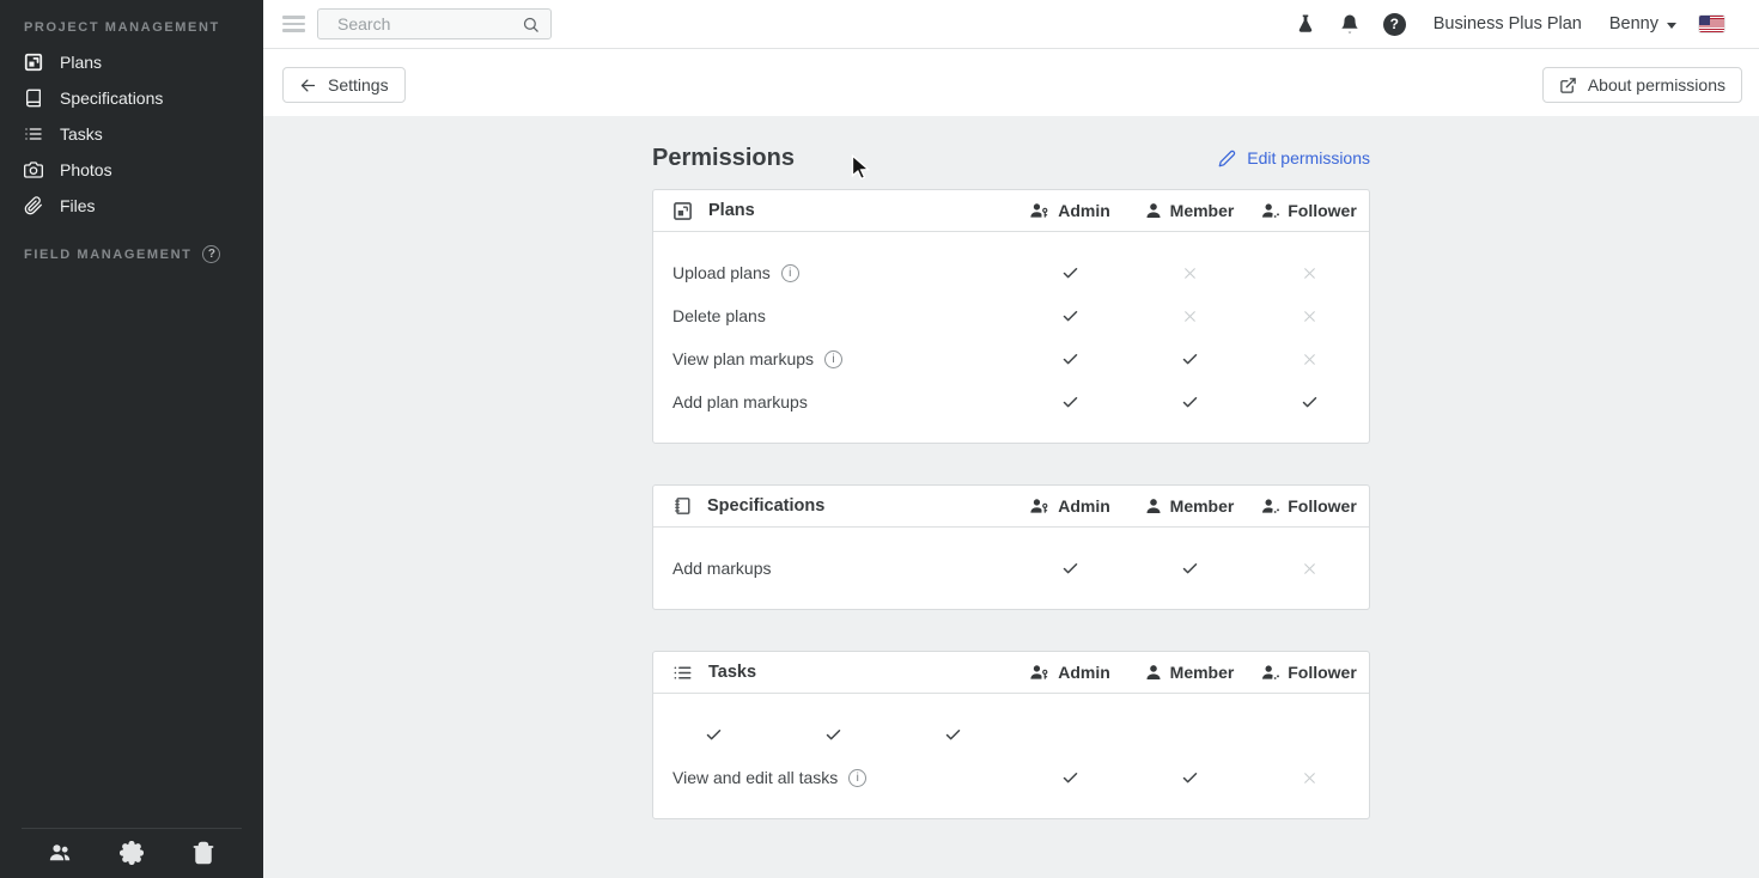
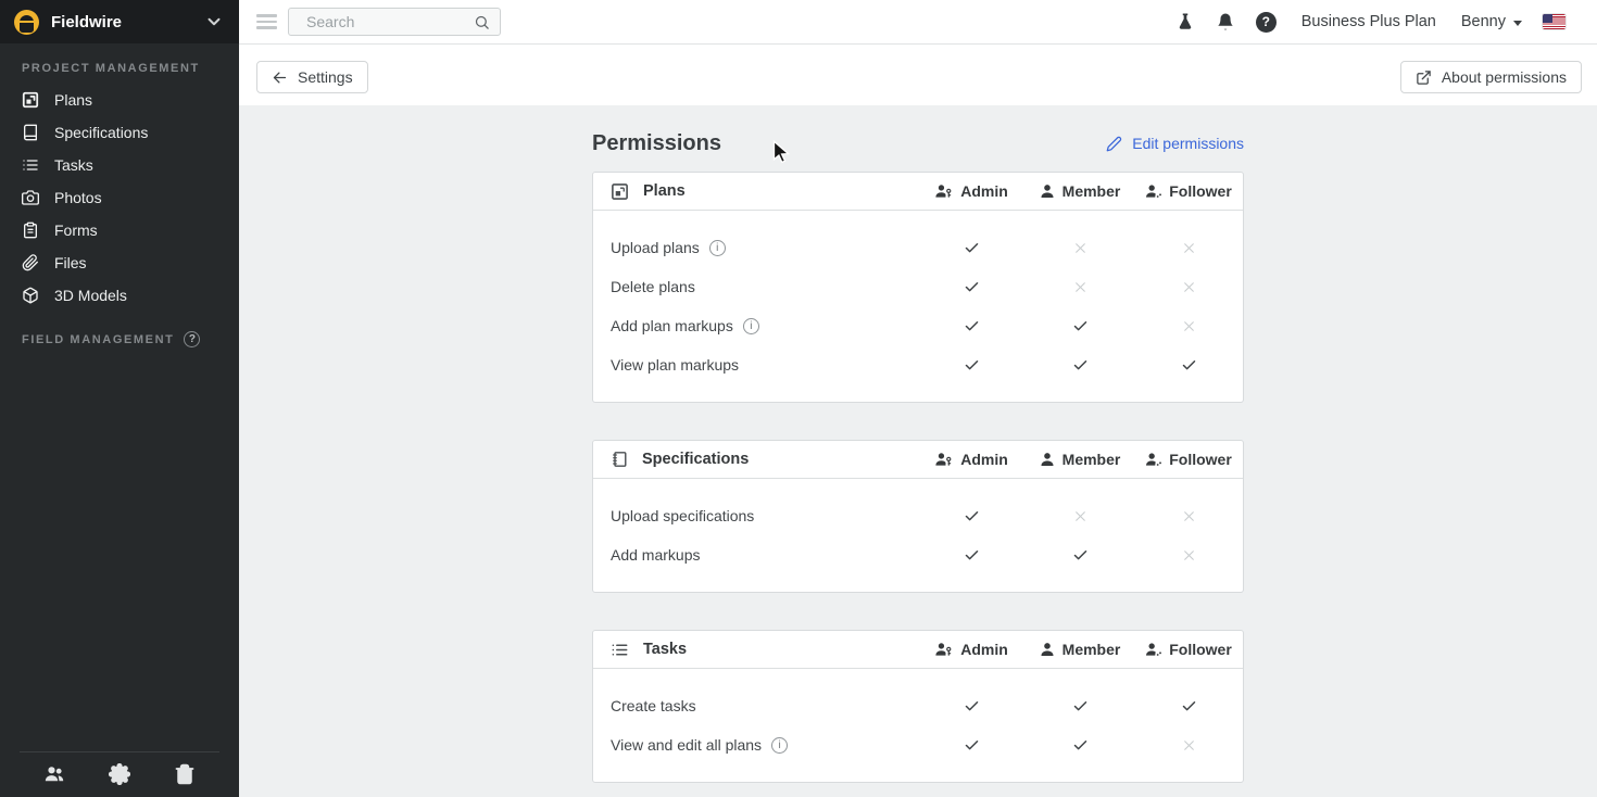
+ Fieldwire
  PROJECT MANAGEMENT
  Plans
  Specifications
  Tasks
  Photos
+ Forms
  Files
+ 3D Models
  FIELD MANAGEMENT
  ?
  Search
  ?
  Business Plus Plan
  Benny
  Settings
  About permissions
  Permissions
  Edit permissions
  Plans
  Admin
  Member
  Follower
  Upload plans
  i
  Delete plans
- View plan markups
+ Add plan markups
  i
- Add plan markups
+ View plan markups
  Specifications
  Admin
  Member
  Follower
+ Upload specifications
  Add markups
  Tasks
  Admin
  Member
  Follower
+ Create tasks
- View and edit all tasks
+ View and edit all plans
  i
